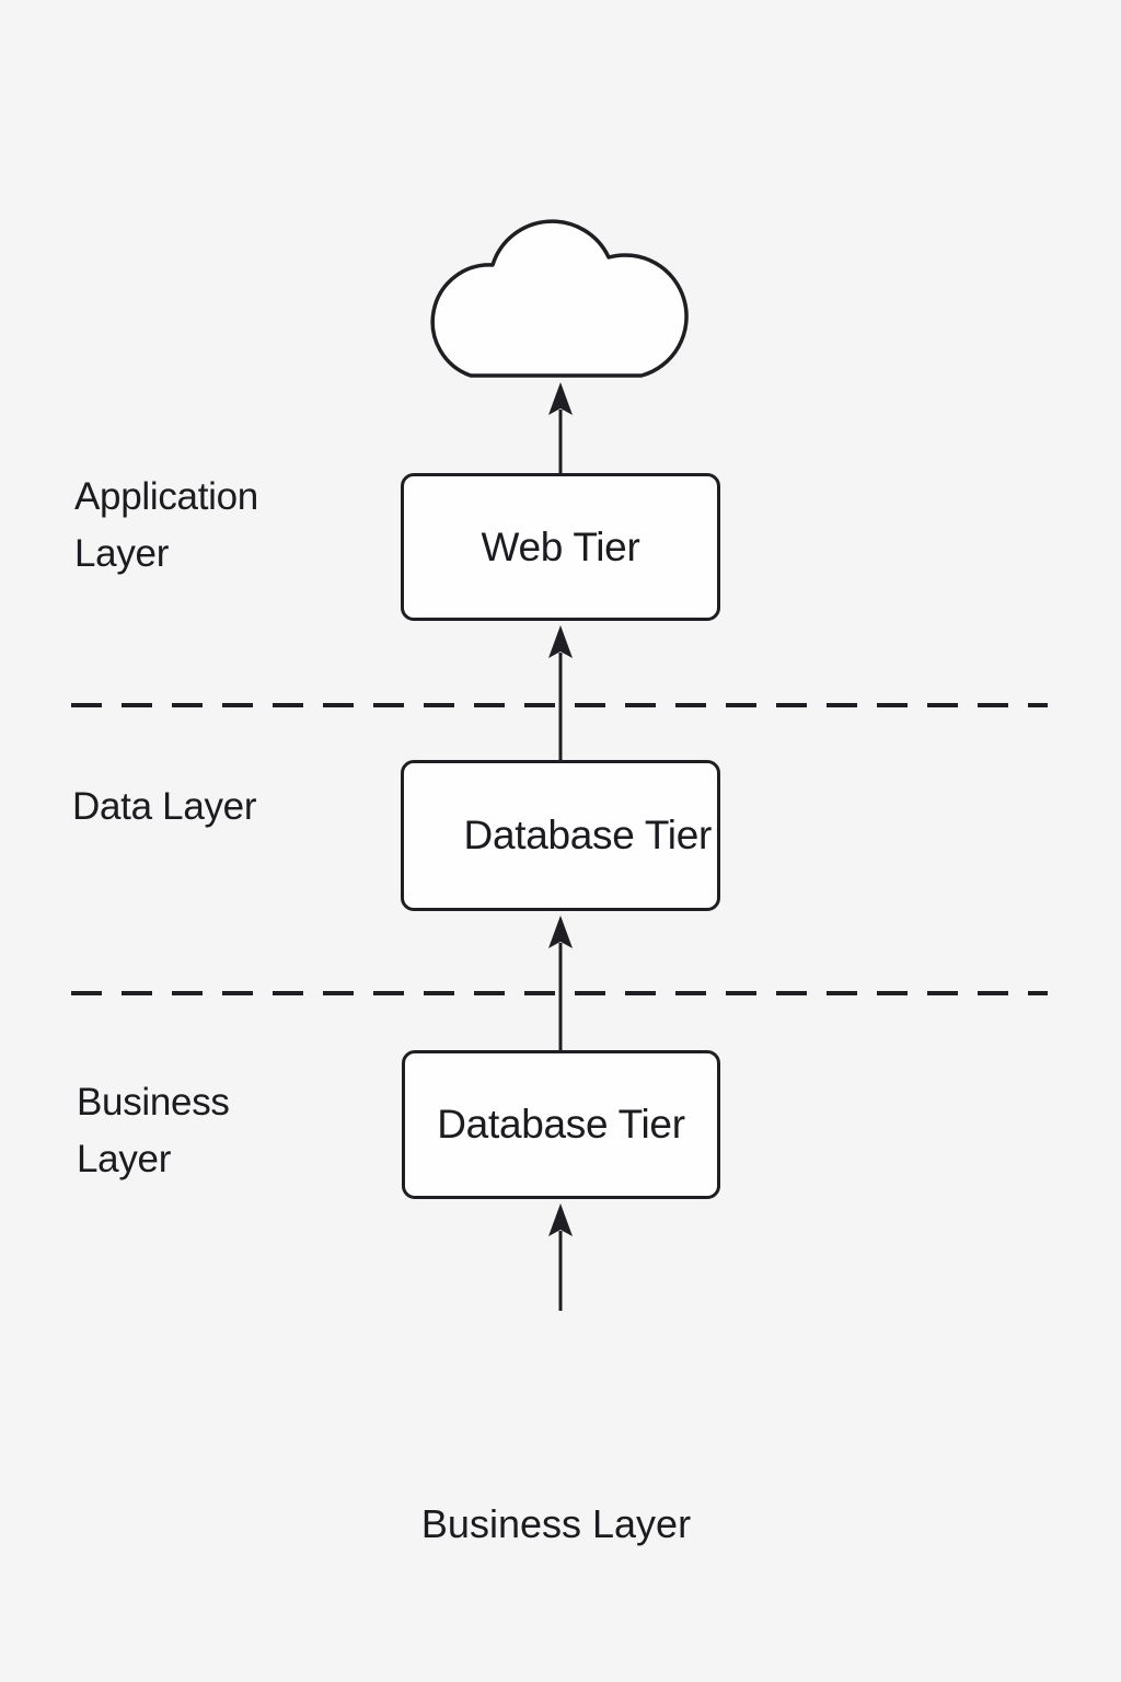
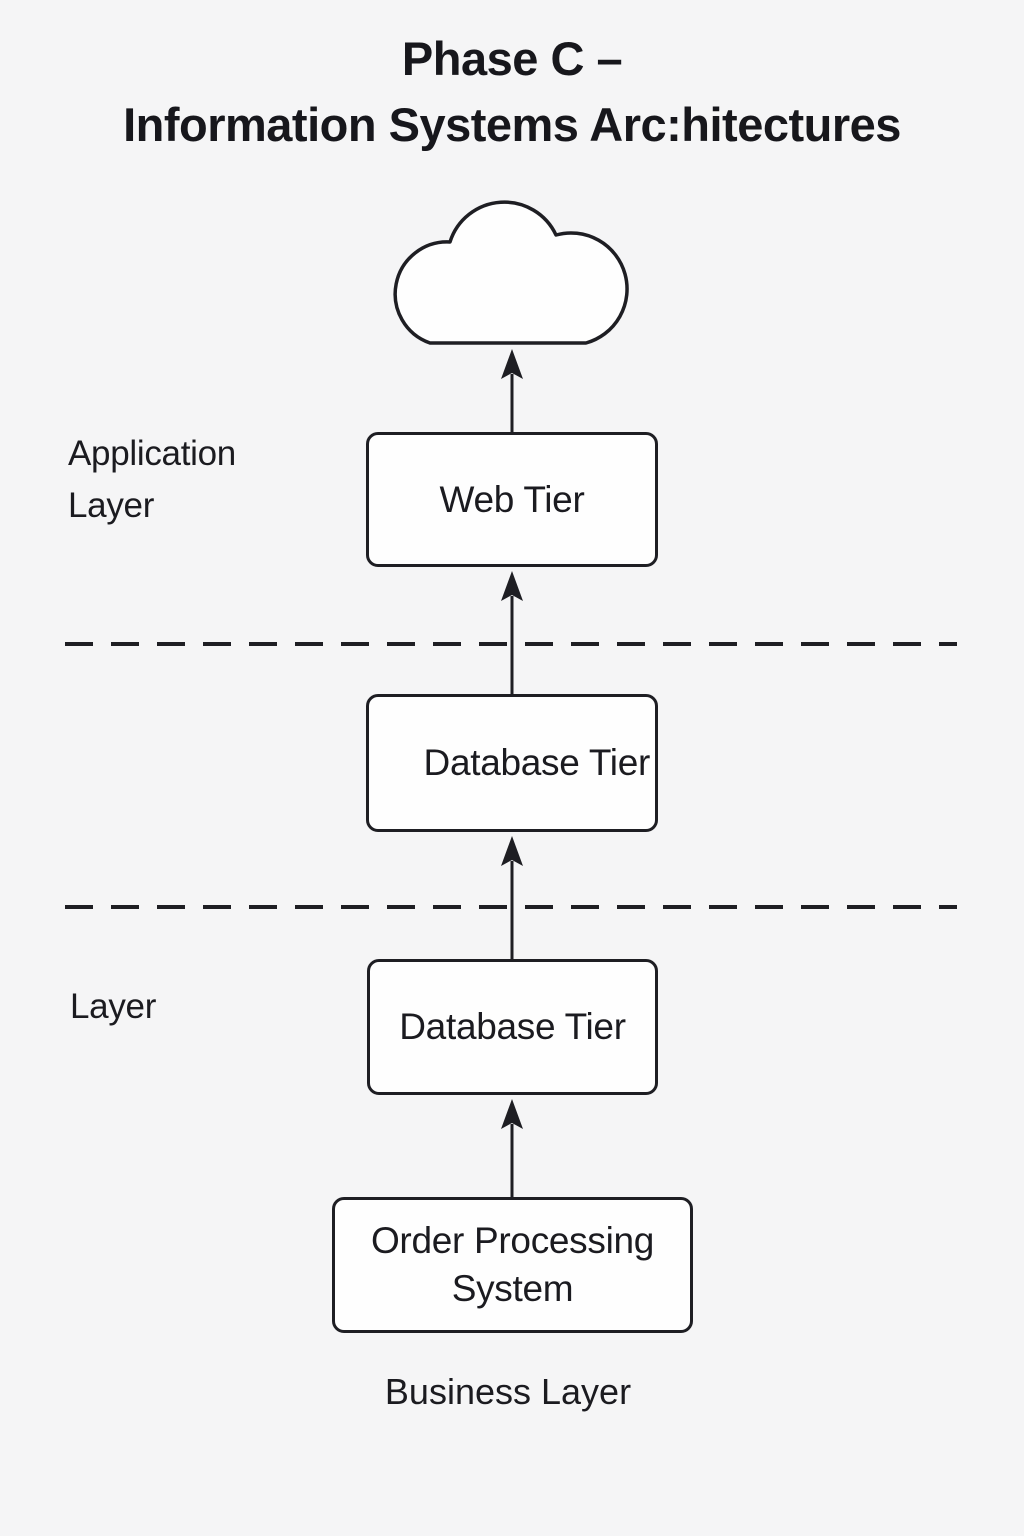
+ Phase C –
+ Information Systems Arc:hitectures
  Application
  Layer
- Data Layer
- Business
  Layer
  Web Tier
  Database Tier
  Database Tier
+ Order Processing System
  Business Layer
